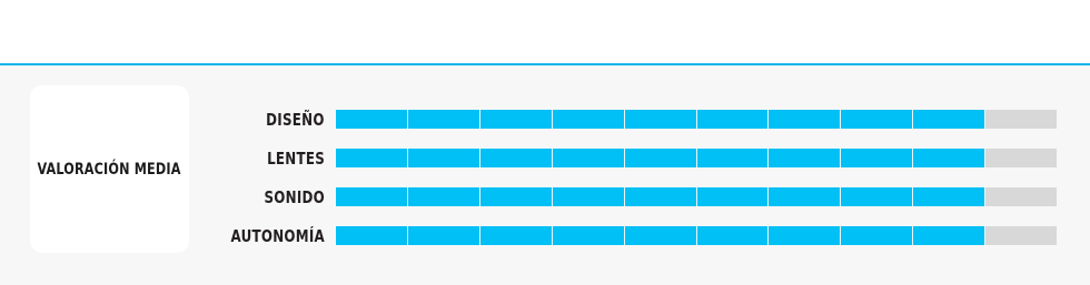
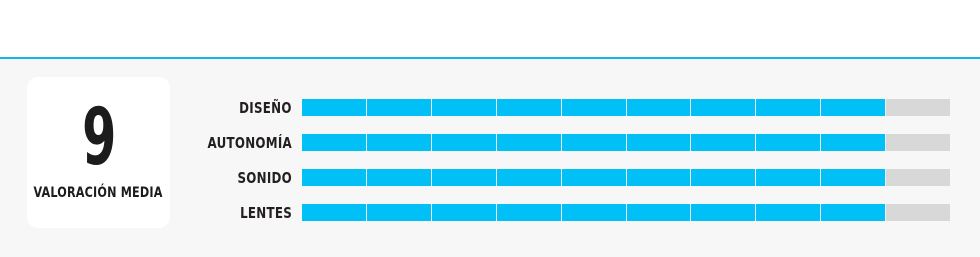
+ 9
  VALORACIÓN MEDIA
  DISEÑO
- LENTES
+ AUTONOMÍA
  SONIDO
- AUTONOMÍA
+ LENTES
